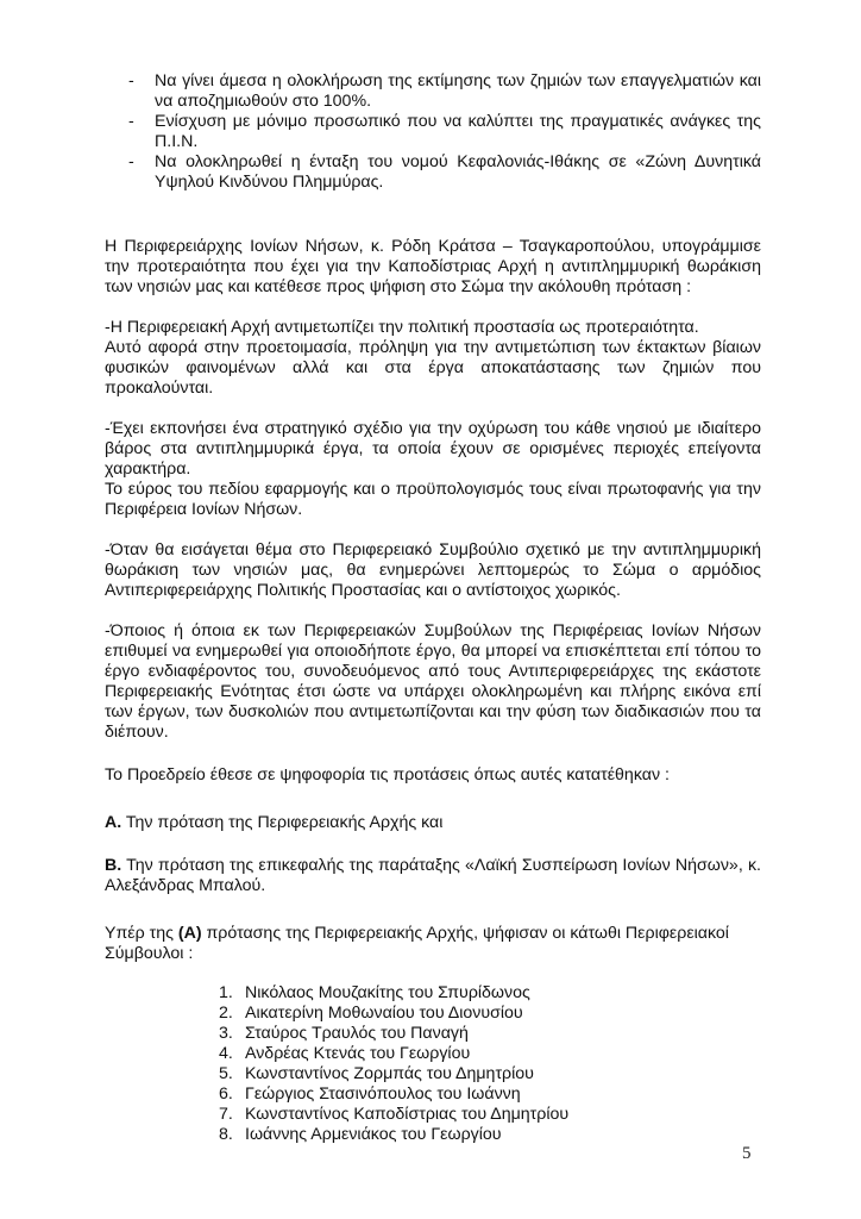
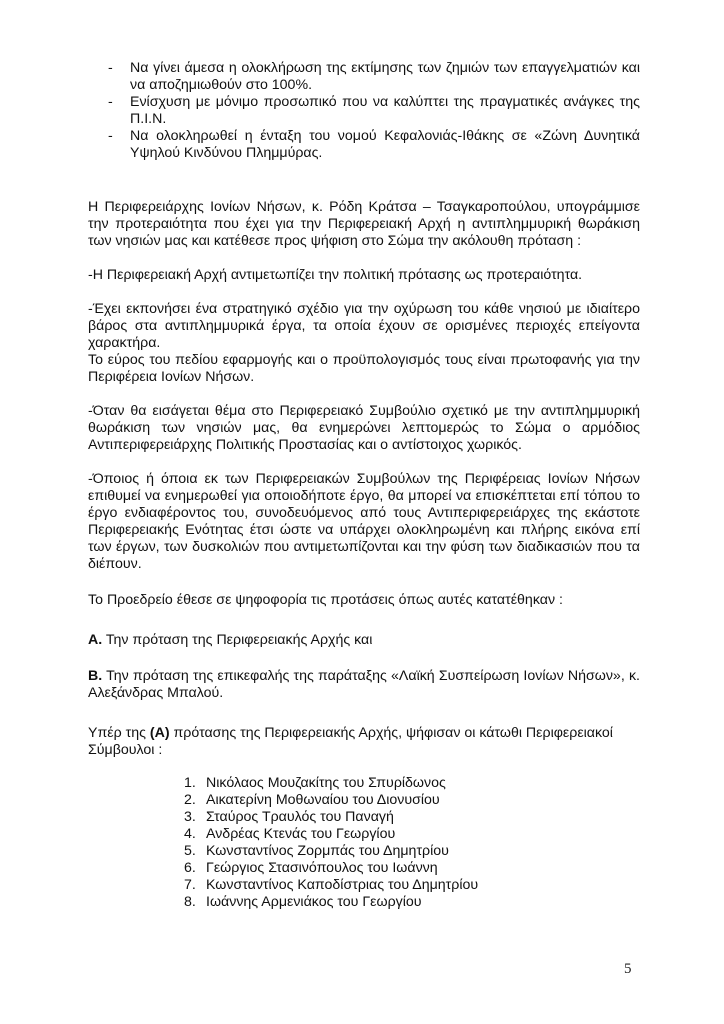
  -
  Να γίνει άμεσα η ολοκλήρωση της εκτίμησης των ζημιών των επαγγελματιών και να αποζημιωθούν στο 100%.
  -
  Ενίσχυση με μόνιμο προσωπικό που να καλύπτει της πραγματικές ανάγκες της Π.Ι.Ν.
  -
  Να ολοκληρωθεί η ένταξη του νομού Κεφαλονιάς-Ιθάκης σε «Ζώνη Δυνητικά Υψηλού Κινδύνου Πλημμύρας.
- Η Περιφερειάρχης Ιονίων Νήσων, κ. Ρόδη Κράτσα – Τσαγκαροπούλου, υπογράμμισε την προτεραιότητα που έχει για την Καποδίστριας Αρχή η αντιπλημμυρική θωράκιση των νησιών μας και κατέθεσε προς ψήφιση στο Σώμα την ακόλουθη πρόταση :
+ Η Περιφερειάρχης Ιονίων Νήσων, κ. Ρόδη Κράτσα – Τσαγκαροπούλου, υπογράμμισε την προτεραιότητα που έχει για την Περιφερειακή Αρχή η αντιπλημμυρική θωράκιση των νησιών μας και κατέθεσε προς ψήφιση στο Σώμα την ακόλουθη πρόταση :
- -Η Περιφερειακή Αρχή αντιμετωπίζει την πολιτική προστασία ως προτεραιότητα.
+ -Η Περιφερειακή Αρχή αντιμετωπίζει την πολιτική πρότασης ως προτεραιότητα.
- Αυτό αφορά στην προετοιμασία, πρόληψη για την αντιμετώπιση των έκτακτων βίαιων φυσικών φαινομένων αλλά και στα έργα αποκατάστασης των ζημιών που προκαλούνται.
  -Έχει εκπονήσει ένα στρατηγικό σχέδιο για την οχύρωση του κάθε νησιού με ιδιαίτερο βάρος στα αντιπλημμυρικά έργα, τα οποία έχουν σε ορισμένες περιοχές επείγοντα χαρακτήρα.
  Το εύρος του πεδίου εφαρμογής και ο προϋπολογισμός τους είναι πρωτοφανής για την Περιφέρεια Ιονίων Νήσων.
  -Όταν θα εισάγεται θέμα στο Περιφερειακό Συμβούλιο σχετικό με την αντιπλημμυρική θωράκιση των νησιών μας, θα ενημερώνει λεπτομερώς το Σώμα ο αρμόδιος Αντιπεριφερειάρχης Πολιτικής Προστασίας και ο αντίστοιχος χωρικός.
  -Όποιος ή όποια εκ των Περιφερειακών Συμβούλων της Περιφέρειας Ιονίων Νήσων επιθυμεί να ενημερωθεί για οποιοδήποτε έργο, θα μπορεί να επισκέπτεται επί τόπου το έργο ενδιαφέροντος του, συνοδευόμενος από τους Αντιπεριφερειάρχες της εκάστοτε Περιφερειακής Ενότητας έτσι ώστε να υπάρχει ολοκληρωμένη και πλήρης εικόνα επί των έργων, των δυσκολιών που αντιμετωπίζονται και την φύση των διαδικασιών που τα διέπουν.
  Το Προεδρείο έθεσε σε ψηφοφορία τις προτάσεις όπως αυτές κατατέθηκαν :
  Α. Την πρόταση της Περιφερειακής Αρχής και
  Β. Την πρόταση της επικεφαλής της παράταξης «Λαϊκή Συσπείρωση Ιονίων Νήσων», κ. Αλεξάνδρας Μπαλού.
  Υπέρ της (Α) πρότασης της Περιφερειακής Αρχής, ψήφισαν οι κάτωθι Περιφερειακοί Σύμβουλοι :
  1. Νικόλαος Μουζακίτης του Σπυρίδωνος
  2. Αικατερίνη Μοθωναίου του Διονυσίου
  3. Σταύρος Τραυλός του Παναγή
  4. Ανδρέας Κτενάς του Γεωργίου
  5. Κωνσταντίνος Ζορμπάς του Δημητρίου
  6. Γεώργιος Στασινόπουλος του Ιωάννη
  7. Κωνσταντίνος Καποδίστριας του Δημητρίου
  8. Ιωάννης Αρμενιάκος του Γεωργίου
  5
